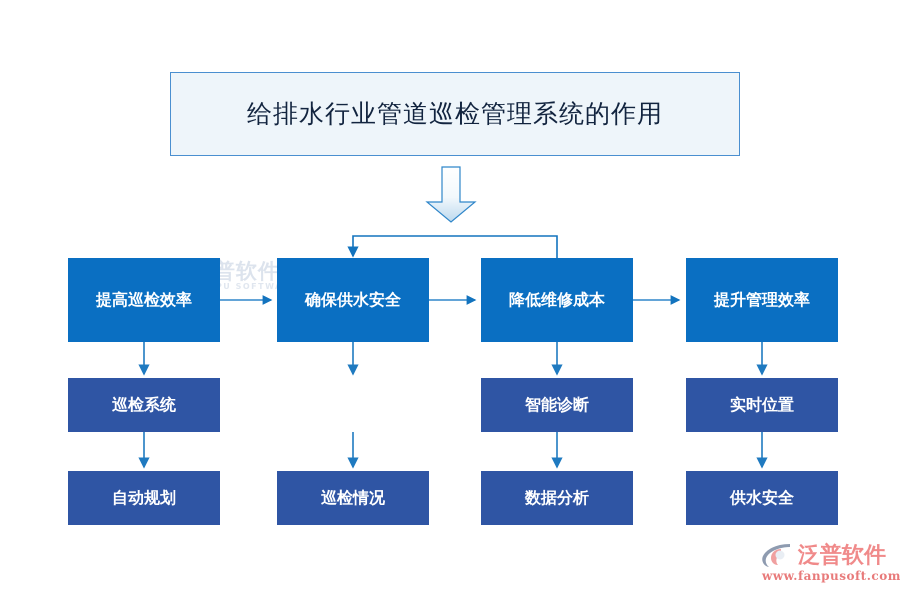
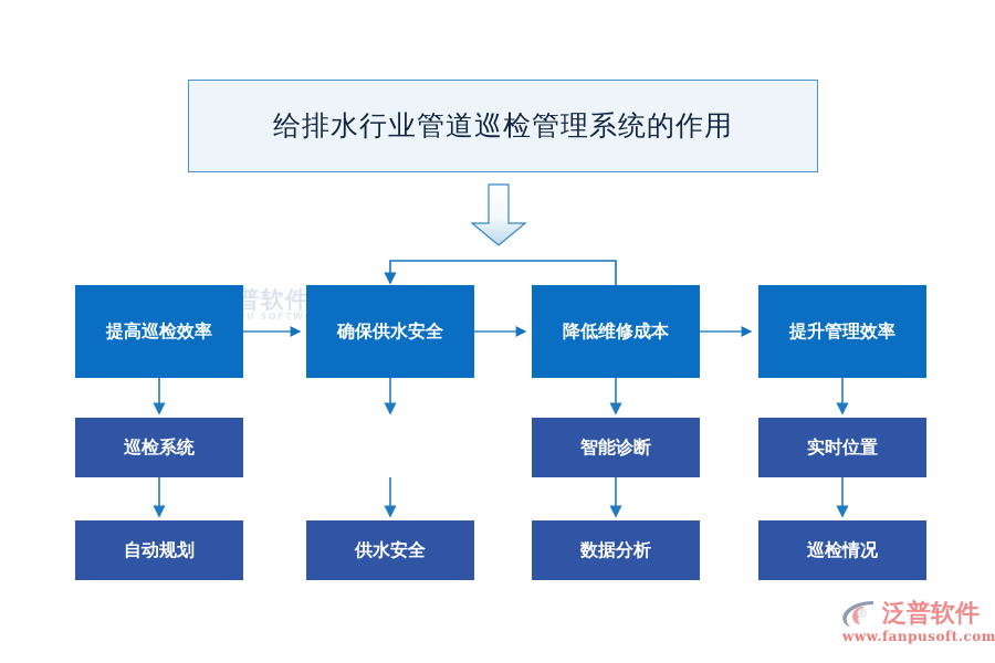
  给排水行业管道巡检管理系统的作用
  普软件
  提高巡检效率
  确保供水安全
  降低维修成本
  提升管理效率
  巡检系统
  智能诊断
  实时位置
  自动规划
- 巡检情况
+ 供水安全
  数据分析
- 供水安全
+ 巡检情况
  泛普软件
  www.fanpusoft.com
